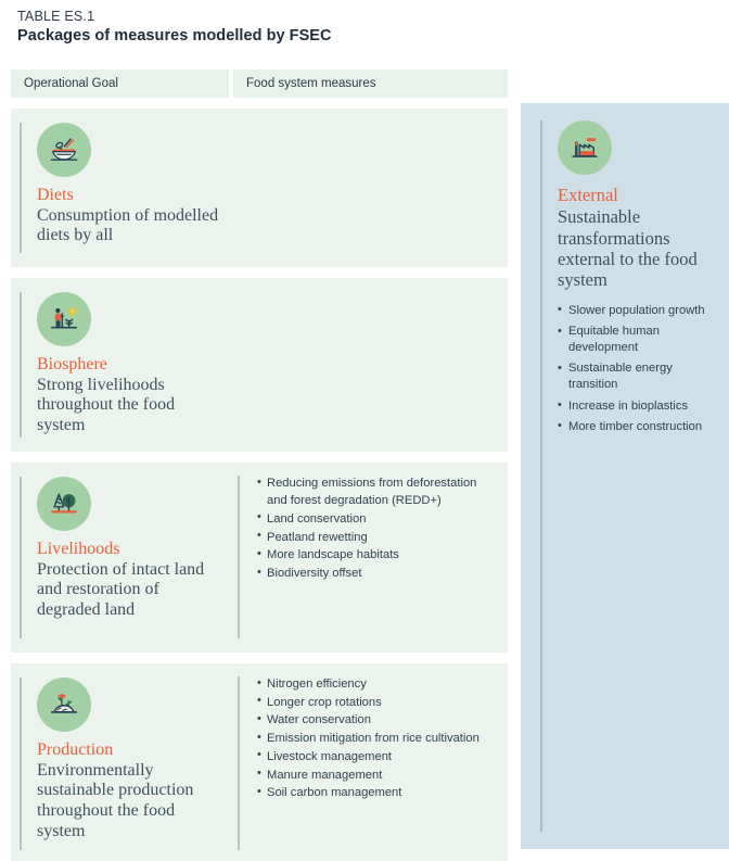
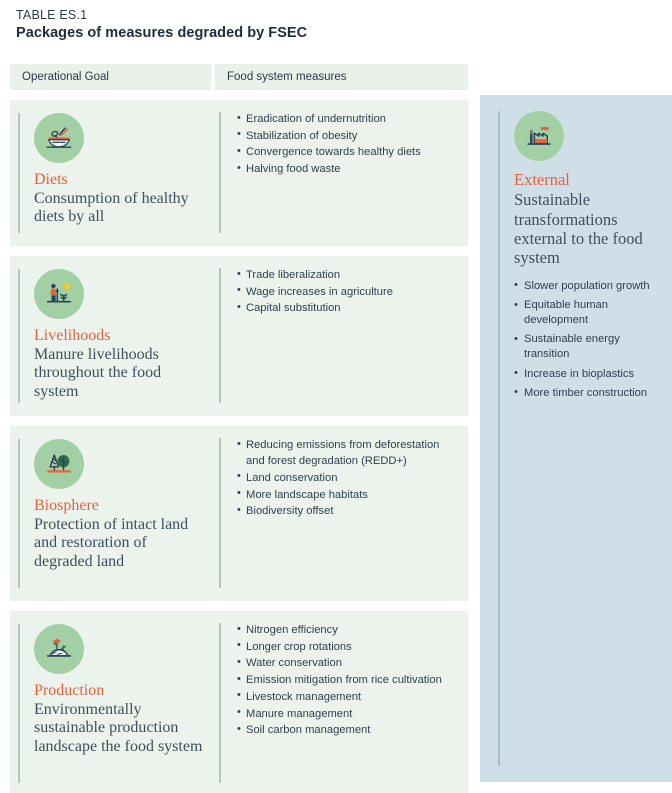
  TABLE ES.1
- Packages of measures modelled by FSEC
+ Packages of measures degraded by FSEC
  Operational Goal
  Food system measures
  Diets
- Consumption of modelled diets by all
+ Consumption of healthy diets by all
+ Eradication of undernutrition
+ Stabilization of obesity
+ Convergence towards healthy diets
+ Halving food waste
- Biosphere
+ Livelihoods
- Strong livelihoods throughout the food system
+ Manure livelihoods throughout the food system
+ Trade liberalization
+ Wage increases in agriculture
+ Capital substitution
- Livelihoods
+ Biosphere
  Protection of intact land and restoration of degraded land
  Reducing emissions from deforestation and forest degradation (REDD+)
  Land conservation
- Peatland rewetting
  More landscape habitats
  Biodiversity offset
  Production
- Environmentally sustainable production throughout the food system
+ Environmentally sustainable production landscape the food system
  Nitrogen efficiency
  Longer crop rotations
  Water conservation
  Emission mitigation from rice cultivation
  Livestock management
  Manure management
  Soil carbon management
  External
  Sustainable transformations external to the food system
  Slower population growth
  Equitable human development
  Sustainable energy transition
  Increase in bioplastics
  More timber construction
